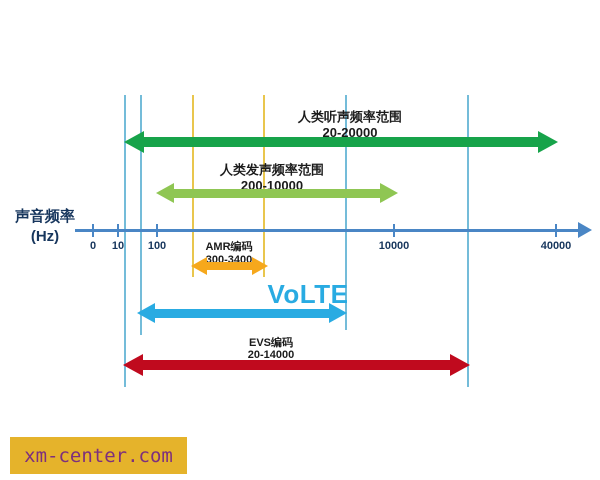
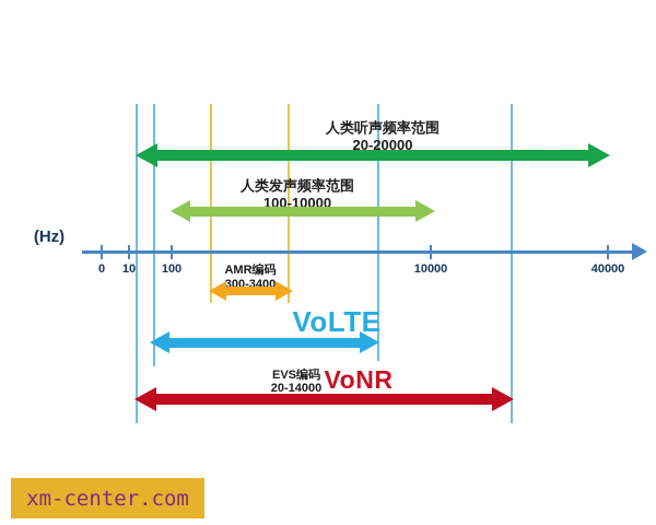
  0
  10
  100
  10000
  40000
- 声音频率
  (Hz)
  人类听声频率范围
  20-20000
  人类发声频率范围
- 200-10000
+ 100-10000
  AMR编码
  300-3400
  VoLTE
  EVS编码
  20-14000
+ VoNR
  xm-center.com
